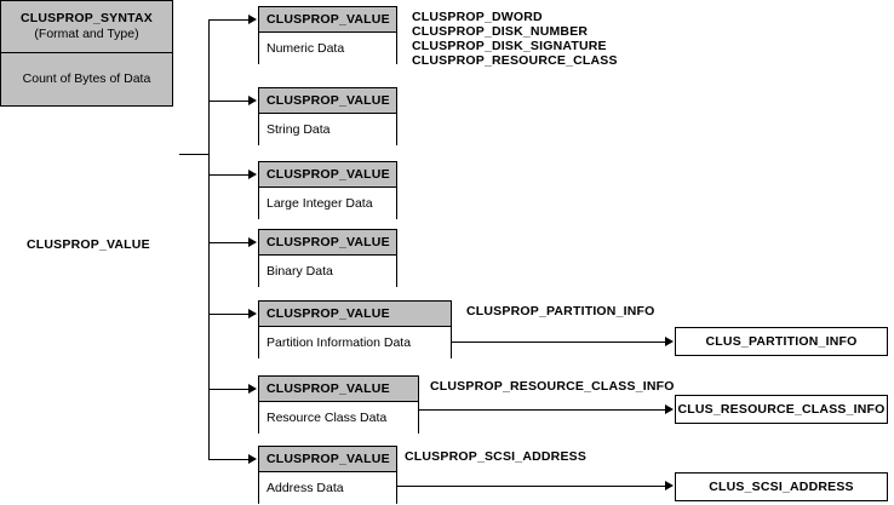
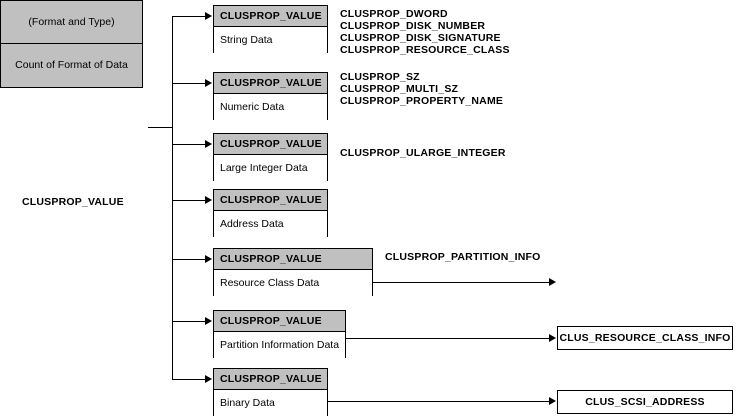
- CLUSPROP_SYNTAX
  (Format and Type)
- Count of Bytes of Data
+ Count of Format of Data
  CLUSPROP_VALUE
  CLUSPROP_VALUE
- Numeric Data
+ String Data
  CLUSPROP_VALUE
- String Data
+ Numeric Data
  CLUSPROP_VALUE
  Large Integer Data
  CLUSPROP_VALUE
- Binary Data
+ Address Data
  CLUSPROP_VALUE
- Partition Information Data
+ Resource Class Data
  CLUSPROP_VALUE
- Resource Class Data
+ Partition Information Data
  CLUSPROP_VALUE
- Address Data
+ Binary Data
  CLUSPROP_DWORD
  CLUSPROP_DISK_NUMBER
  CLUSPROP_DISK_SIGNATURE
  CLUSPROP_RESOURCE_CLASS
+ CLUSPROP_SZ
+ CLUSPROP_MULTI_SZ
+ CLUSPROP_PROPERTY_NAME
+ CLUSPROP_ULARGE_INTEGER
  CLUSPROP_PARTITION_INFO
- CLUSPROP_RESOURCE_CLASS_INFO
- CLUSPROP_SCSI_ADDRESS
- CLUS_PARTITION_INFO
  CLUS_RESOURCE_CLASS_INFO
  CLUS_SCSI_ADDRESS
